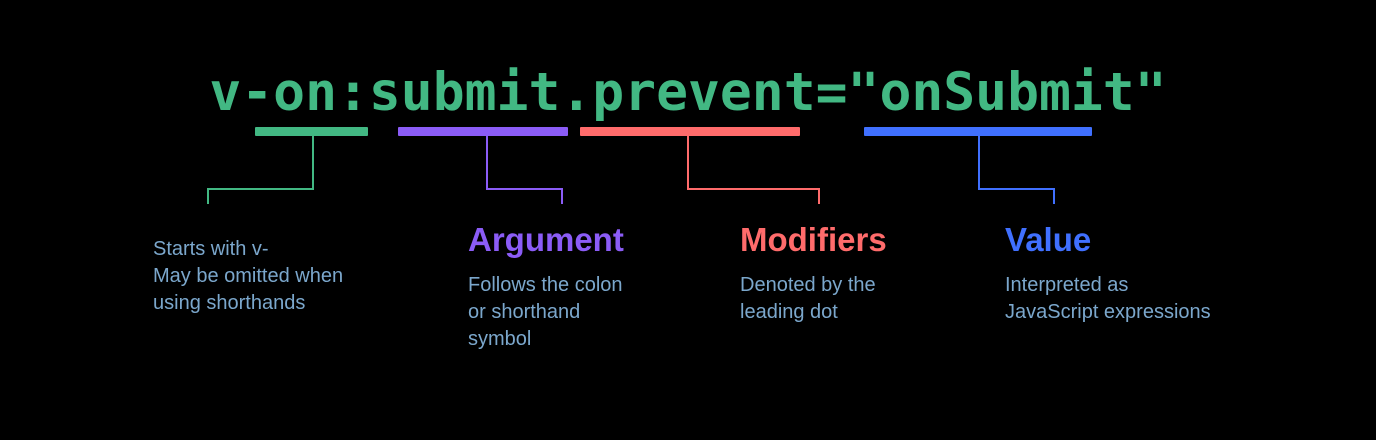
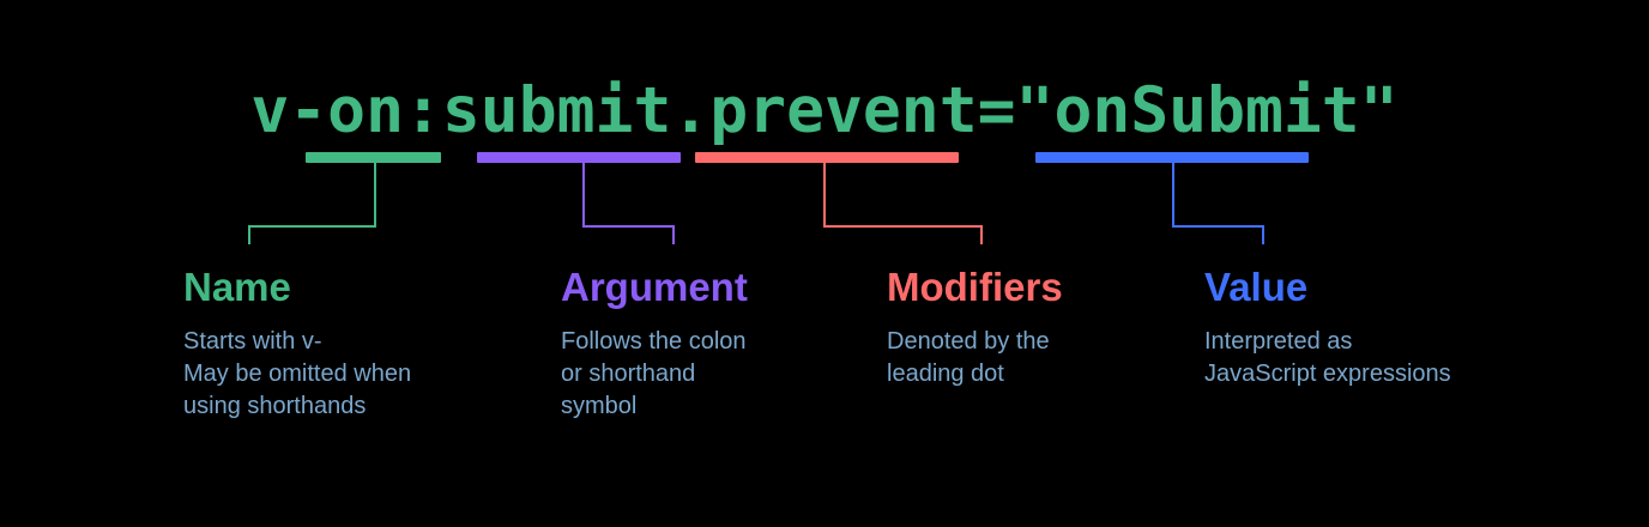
  v-on:submit.prevent="onSubmit"
+ Name
  Starts with v-
  May be omitted when
  using shorthands
  Argument
  Follows the colon
  or shorthand
  symbol
  Modifiers
  Denoted by the
  leading dot
  Value
  Interpreted as
  JavaScript expressions
